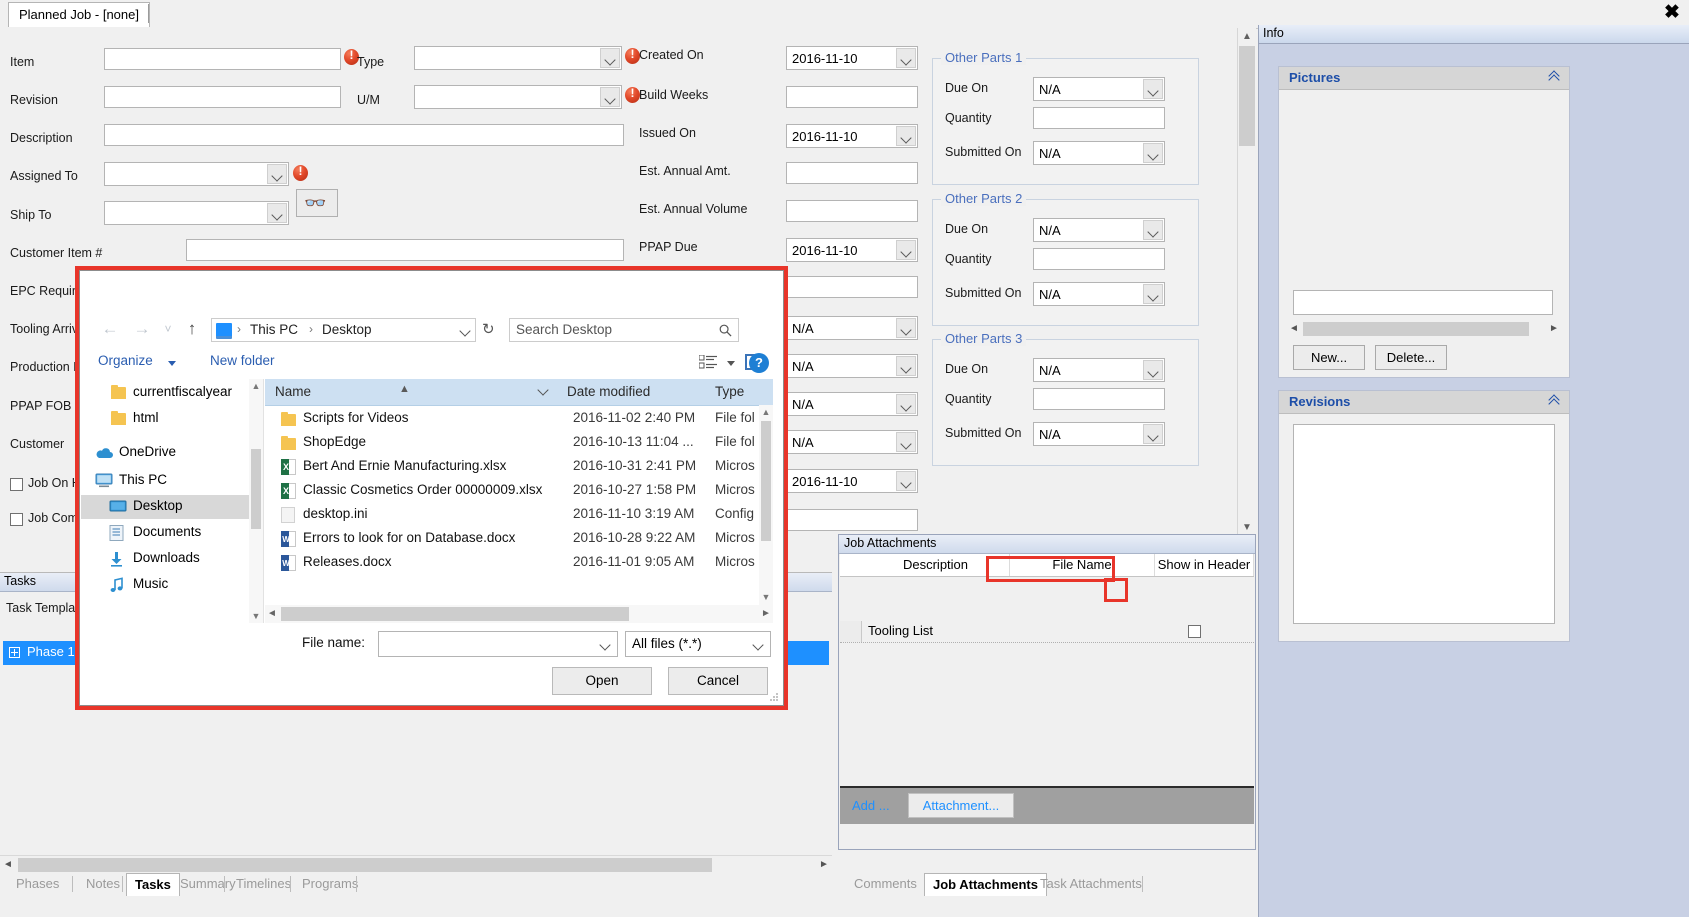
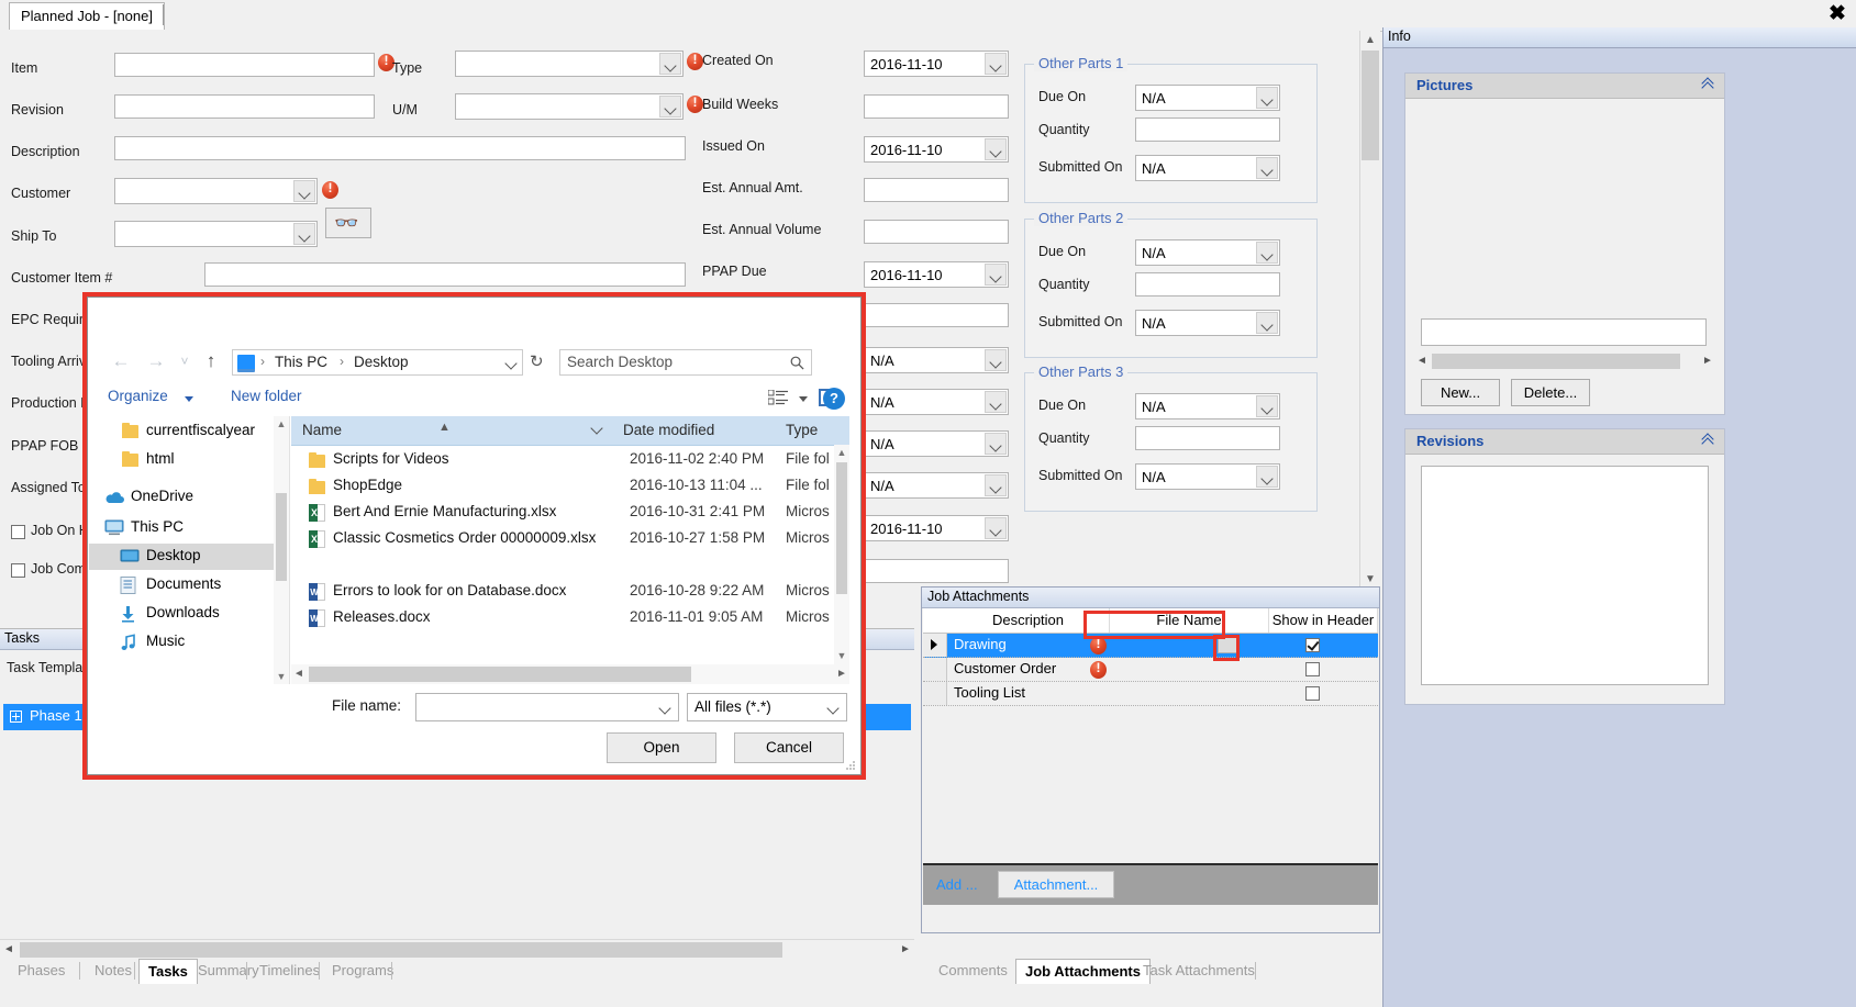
  Planned Job - [none]
  ✖
  Item
  Revision
  Description
- Assigned To
+ Customer
  👓
  Ship To
  Customer Item #
  EPC Requir
  Tooling Arriv
  Production F
  PPAP FOB
- Customer
+ Assigned To
  Job On H
  Job Com
  Type
  U/M
  Created On
  2016-11-10
  Build Weeks
  Issued On
  2016-11-10
  Est. Annual Amt.
  Est. Annual Volume
  PPAP Due
  2016-11-10
  N/A
  N/A
  N/A
  N/A
  2016-11-10
  Other Parts 1
  Due On
  N/A
  Quantity
  Submitted On
  N/A
  Other Parts 2
  Due On
  N/A
  Quantity
  Submitted On
  N/A
  Other Parts 3
  Due On
  N/A
  Quantity
  Submitted On
  N/A
  ▲
  ▼
  Tasks
  Task Templat
  Phase 1
  ◄
  ►
  Phases
  Notes
  Tasks
  Summary
  Timelines
  Program
  Job Attachments
  Description
  File Name
  Show in Header
+ Drawing
+ Customer Order
  Tooling List
  Add ...
  Attachment...
  Comments
  Job Attachments
  Task Attachments
  Info
  Pictures
  ◄
  ►
  New...
  Delete...
  Revisions
  ←
  →
  ˅
  ↑
  ›
  This PC
  ›
  Desktop
  ↻
  Search Desktop
  Organize
  New folder
  ?
  currentfiscalyear
  html
  OneDrive
  This PC
  Desktop
  Documents
  Downloads
  Music
  ▲
  ▼
  Name
  ▲
  Date modified
  Type
  Scripts for Videos
  2016-11-02 2:40 PM
  File fol
  ShopEdge
  2016-10-13 11:04 ...
  File fol
  Bert And Ernie Manufacturing.xlsx
  2016-10-31 2:41 PM
  Micros
  Classic Cosmetics Order 00000009.xlsx
  2016-10-27 1:58 PM
  Micros
- desktop.ini
- 2016-11-10 3:19 AM
- Config
  Errors to look for on Database.docx
  2016-10-28 9:22 AM
  Micros
  Releases.docx
  2016-11-01 9:05 AM
  Micros
  ▲
  ▼
  ◄
  ►
  File name:
  All files (*.*)
  Open
  Cancel
